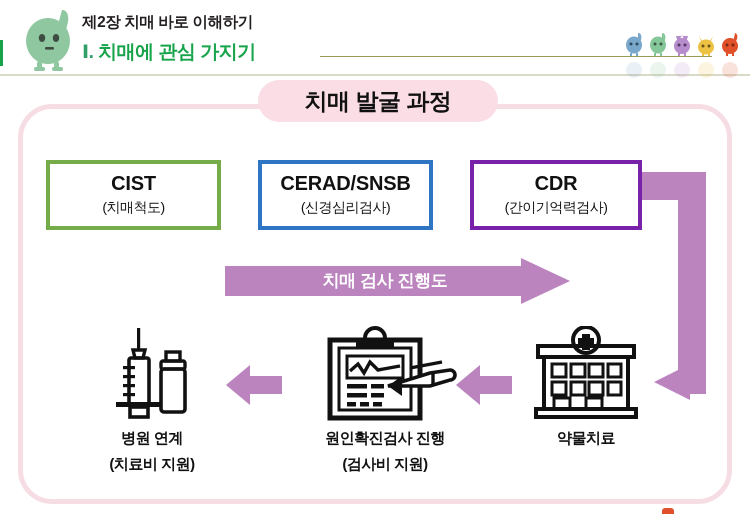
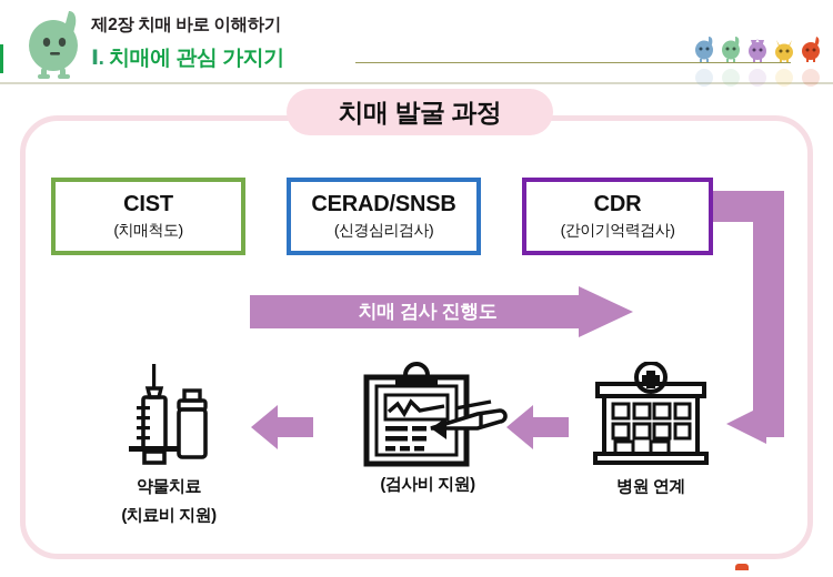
  제2장 치매 바로 이해하기
  Ⅰ. 치매에 관심 가지기
  치매 발굴 과정
  CIST
  (치매척도)
  CERAD/SNSB
  (신경심리검사)
  CDR
  (간이기억력검사)
  치매 검사 진행도
- 병원 연계
+ 약물치료
  (치료비 지원)
- 원인확진검사 진행
  (검사비 지원)
- 약물치료
+ 병원 연계
